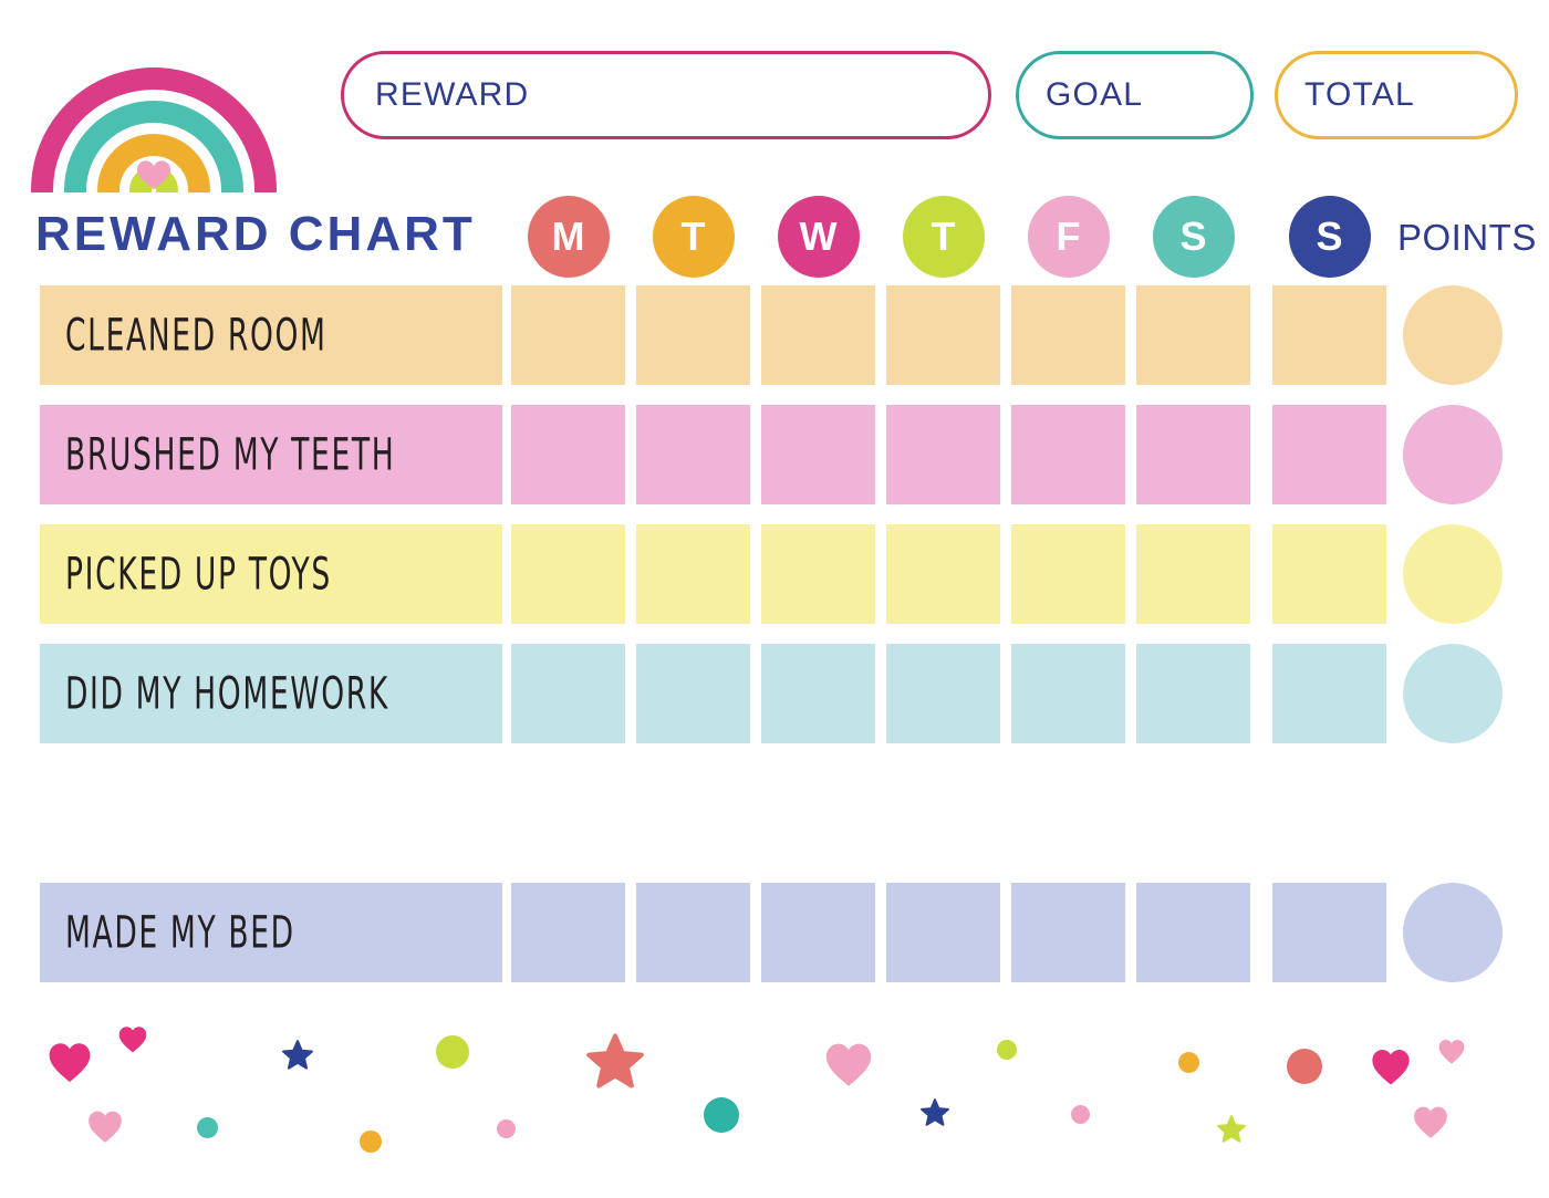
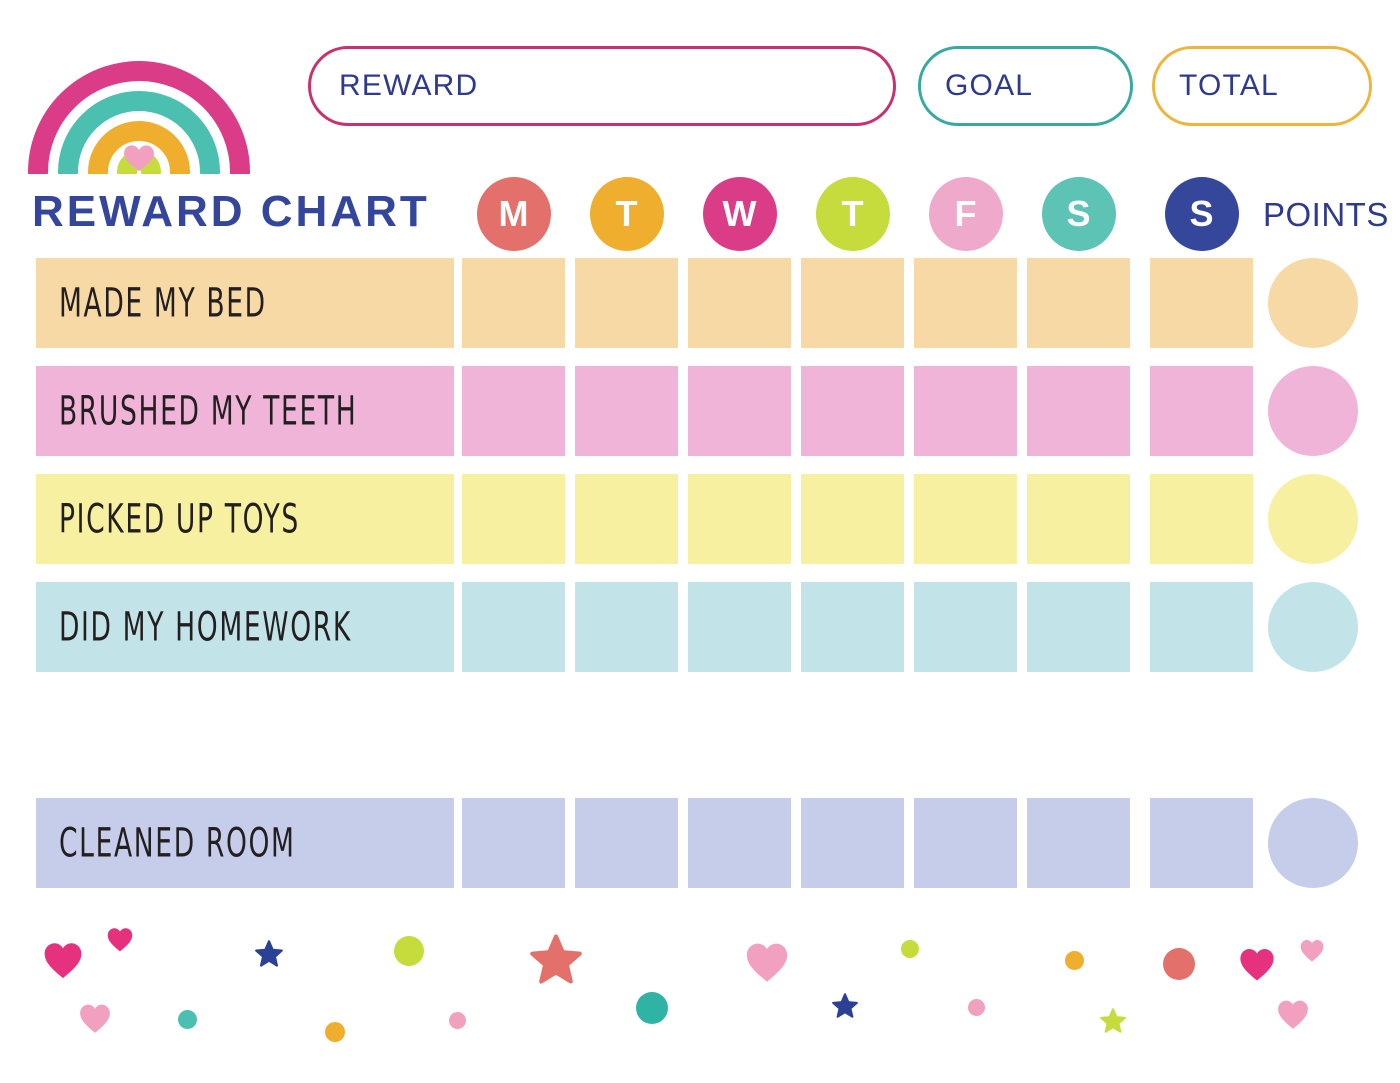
  REWARD
  GOAL
  TOTAL
  REWARD CHART
  M
  T
  W
  T
  F
  S
  S
  POINTS
- CLEANED ROOM
+ MADE MY BED
  BRUSHED MY TEETH
  PICKED UP TOYS
  DID MY HOMEWORK
- MADE MY BED
+ CLEANED ROOM
